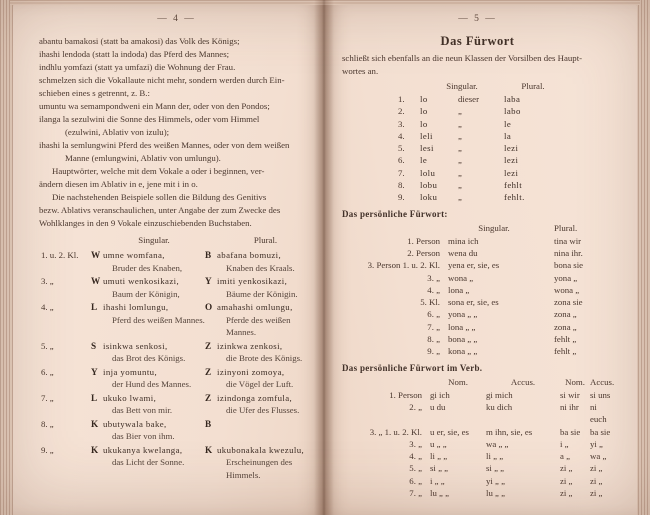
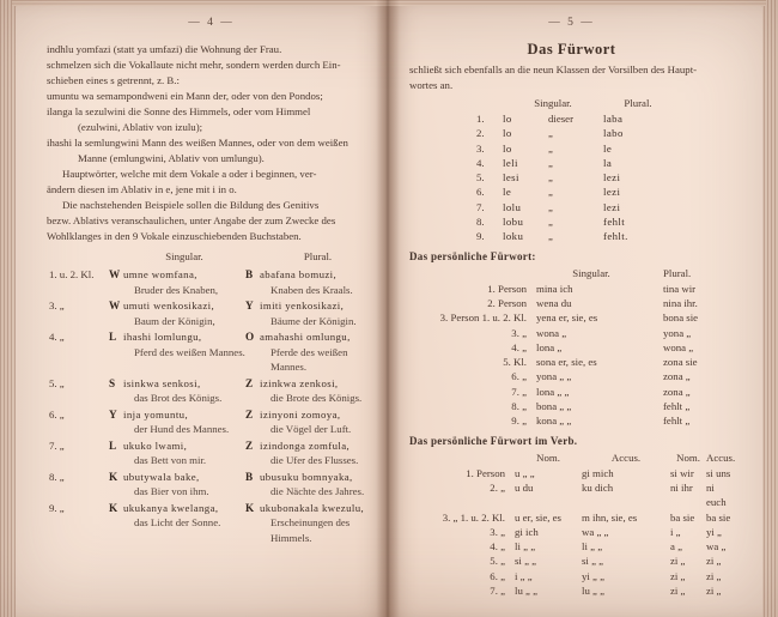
  — 4 —
- abantu bamakosi (statt ba amakosi) das Volk des Königs;
- ihashi lendoda (statt la indoda) das Pferd des Mannes;
  indhlu yomfazi (statt ya umfazi) die Wohnung der Frau.
  schmelzen sich die Vokallaute nicht mehr, sondern werden durch Ein-
  schieben eines s getrennt, z. B.:
  umuntu wa semampondweni ein Mann der, oder von den Pondos;
  ilanga la sezulwini die Sonne des Himmels, oder vom Himmel
  (ezulwini, Ablativ von izulu);
- ihashi la semlungwini Pferd des weißen Mannes, oder von dem weißen
+ ihashi la semlungwini Mann des weißen Mannes, oder von dem weißen
  Manne (emlungwini, Ablativ von umlungu).
  Hauptwörter, welche mit dem Vokale a oder i beginnen, ver-
  ändern diesen im Ablativ in e, jene mit i in o.
  Die nachstehenden Beispiele sollen die Bildung des Genitivs
  bezw. Ablativs veranschaulichen, unter Angabe der zum Zwecke des
  Wohlklanges in den 9 Vokale einzuschiebenden Buchstaben.
  Singular.
  Plural.
  1. u. 2. Kl.
  W
  umne womfana,
  Bruder des Knaben,
  B
  abafana bomuzi,
  Knaben des Kraals.
  3. „
  W
  umuti wenkosikazi,
  Baum der Königin,
  Y
  imiti yenkosikazi,
  Bäume der Königin.
  4. „
  L
  ihashi lomlungu,
  Pferd des weißen Mannes.
  O
  amahashi omlungu,
  Pferde des weißen Mannes.
  5. „
  S
  isinkwa senkosi,
  das Brot des Königs.
  Z
  izinkwa zenkosi,
  die Brote des Königs.
  6. „
  Y
  inja yomuntu,
  der Hund des Mannes.
  Z
  izinyoni zomoya,
  die Vögel der Luft.
  7. „
  L
  ukuko lwami,
  das Bett von mir.
  Z
  izindonga zomfula,
  die Ufer des Flusses.
  8. „
  K
  ubutywala bake,
  das Bier von ihm.
  B
+ ubusuku bomnyaka,
+ die Nächte des Jahres.
  9. „
  K
  ukukanya kwelanga,
  das Licht der Sonne.
  K
  ukubonakala kwezulu,
  Erscheinungen des Himmels.
  — 5 —
  Das Fürwort
  schließt sich ebenfalls an die neun Klassen der Vorsilben des Haupt-
  wortes an.
  Singular.
  Plural.
  1.
  lo
  dieser
  laba
  2.
  lo
  „
  labo
  3.
  lo
  „
  le
  4.
  leli
  „
  la
  5.
  lesi
  „
  lezi
  6.
  le
  „
  lezi
  7.
  lolu
  „
  lezi
  8.
  lobu
  „
  fehlt
  9.
  loku
  „
  fehlt.
  Das persönliche Fürwort:
  Singular.
  Plural.
  1. Person
  mina ich
  tina wir
  2. Person
  wena du
  nina ihr.
  3. Person 1. u. 2. Kl.
  yena er, sie, es
  bona sie
  3. „
  wona „
  yona „
  4. „
  lona „
  wona „
  5. Kl.
  sona er, sie, es
  zona sie
  6. „
  yona „ „
  zona „
  7. „
  lona „ „
  zona „
  8. „
  bona „ „
  fehlt „
  9. „
  kona „ „
  fehlt „
  Das persönliche Fürwort im Verb.
  Nom.
  Accus.
  Nom.
  Accus.
  1. Person
- gi ich
+ u „ „
  gi mich
  si wir
  si uns
  2. „
  u du
  ku dich
  ni ihr
  ni euch
  3. „ 1. u. 2. Kl.
  u er, sie, es
  m ihn, sie, es
  ba sie
  ba sie
  3. „
- u „ „
+ gi ich
  wa „ „
  i „
  yi „
  4. „
  li „ „
  li „ „
  a „
  wa „
  5. „
  si „ „
  si „ „
  zi „
  zi „
  6. „
  i „ „
  yi „ „
  zi „
  zi „
  7. „
  lu „ „
  lu „ „
  zi „
  zi „
